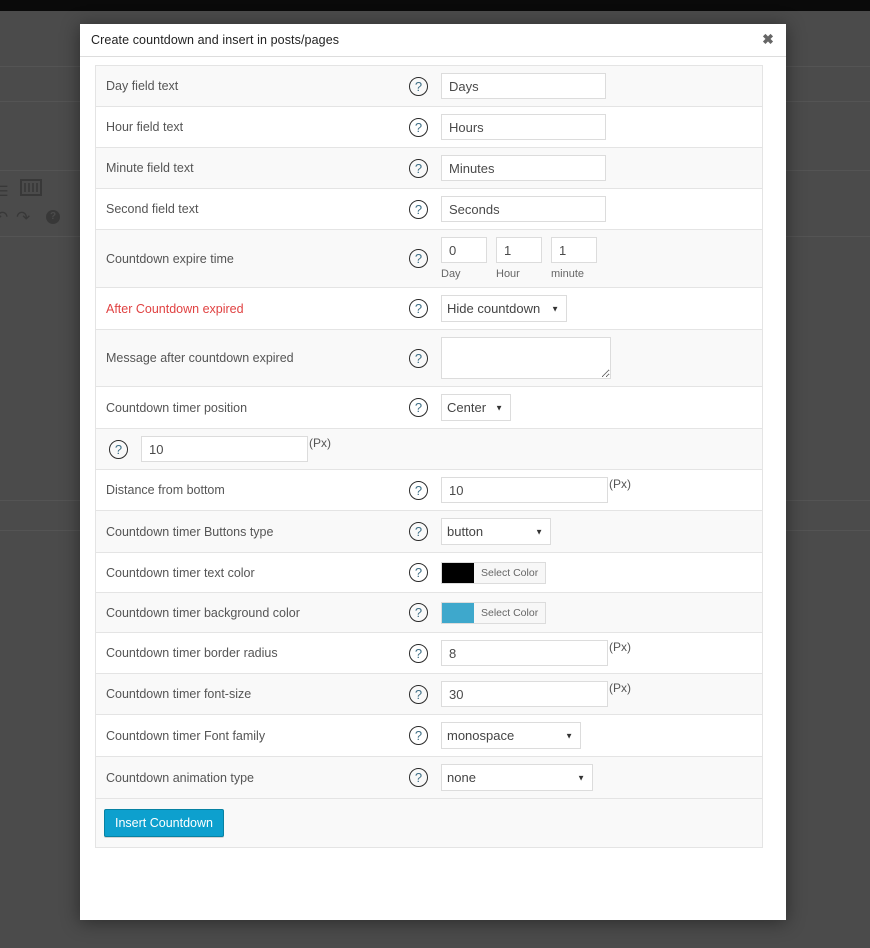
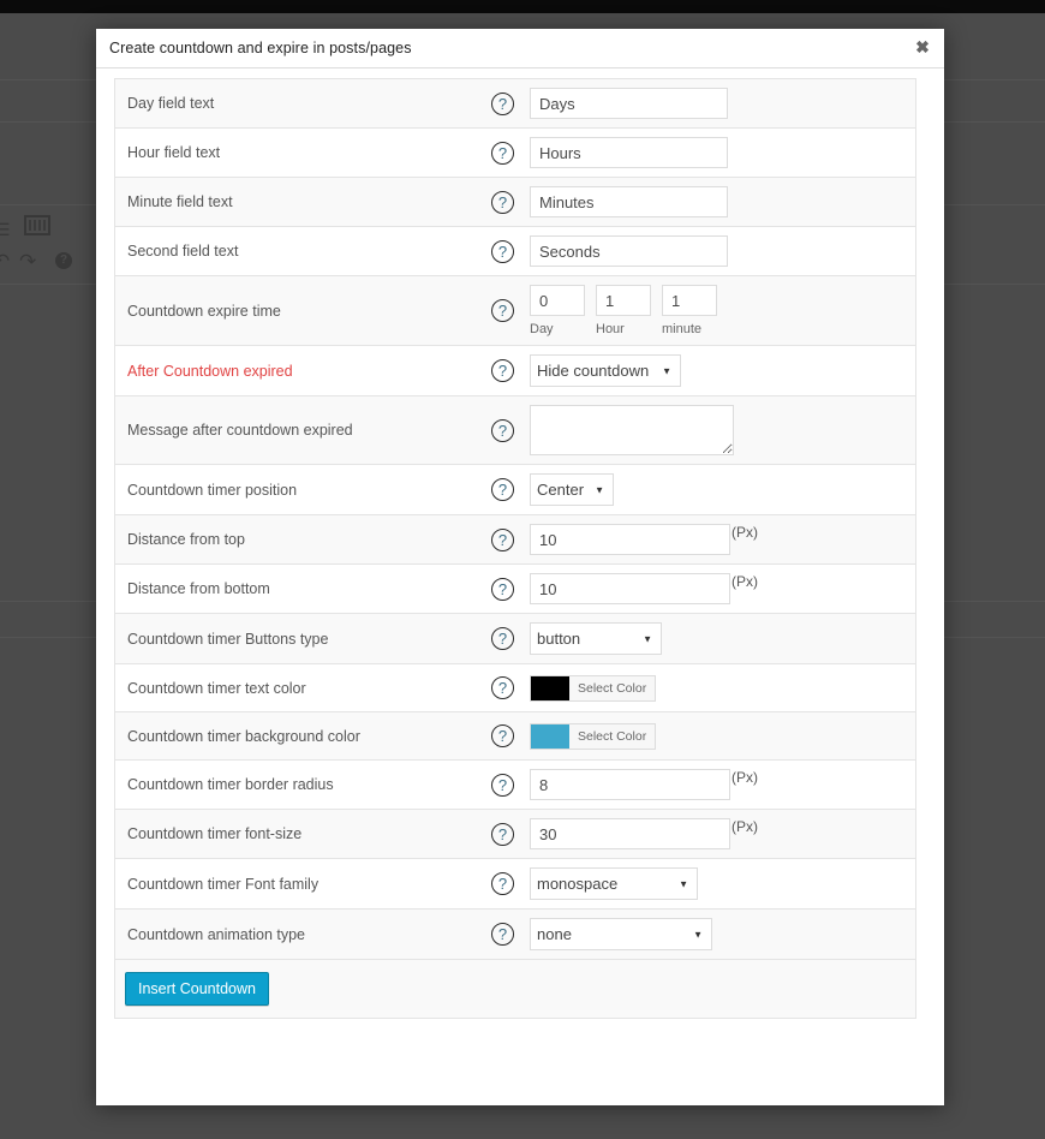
- Create countdown and insert in posts/pages
+ Create countdown and expire in posts/pages
  ✖
  Day field text
  ?
  Days
  Hour field text
  ?
  Hours
  Minute field text
  ?
  Minutes
  Second field text
  ?
  Seconds
  Countdown expire time
  ?
  0
  Day
  1
  Hour
  1
  minute
  After Countdown expired
  ?
  Hide countdown
  Message after countdown expired
  ?
  Countdown timer position
  ?
  Center
+ Distance from top
  ?
  10
  (Px)
  Distance from bottom
  ?
  10
  (Px)
  Countdown timer Buttons type
  ?
  button
  Countdown timer text color
  ?
  Select Color
  Countdown timer background color
  ?
  Select Color
  Countdown timer border radius
  ?
  8
  (Px)
  Countdown timer font-size
  ?
  30
  (Px)
  Countdown timer Font family
  ?
  monospace
  Countdown animation type
  ?
  none
  Insert Countdown
